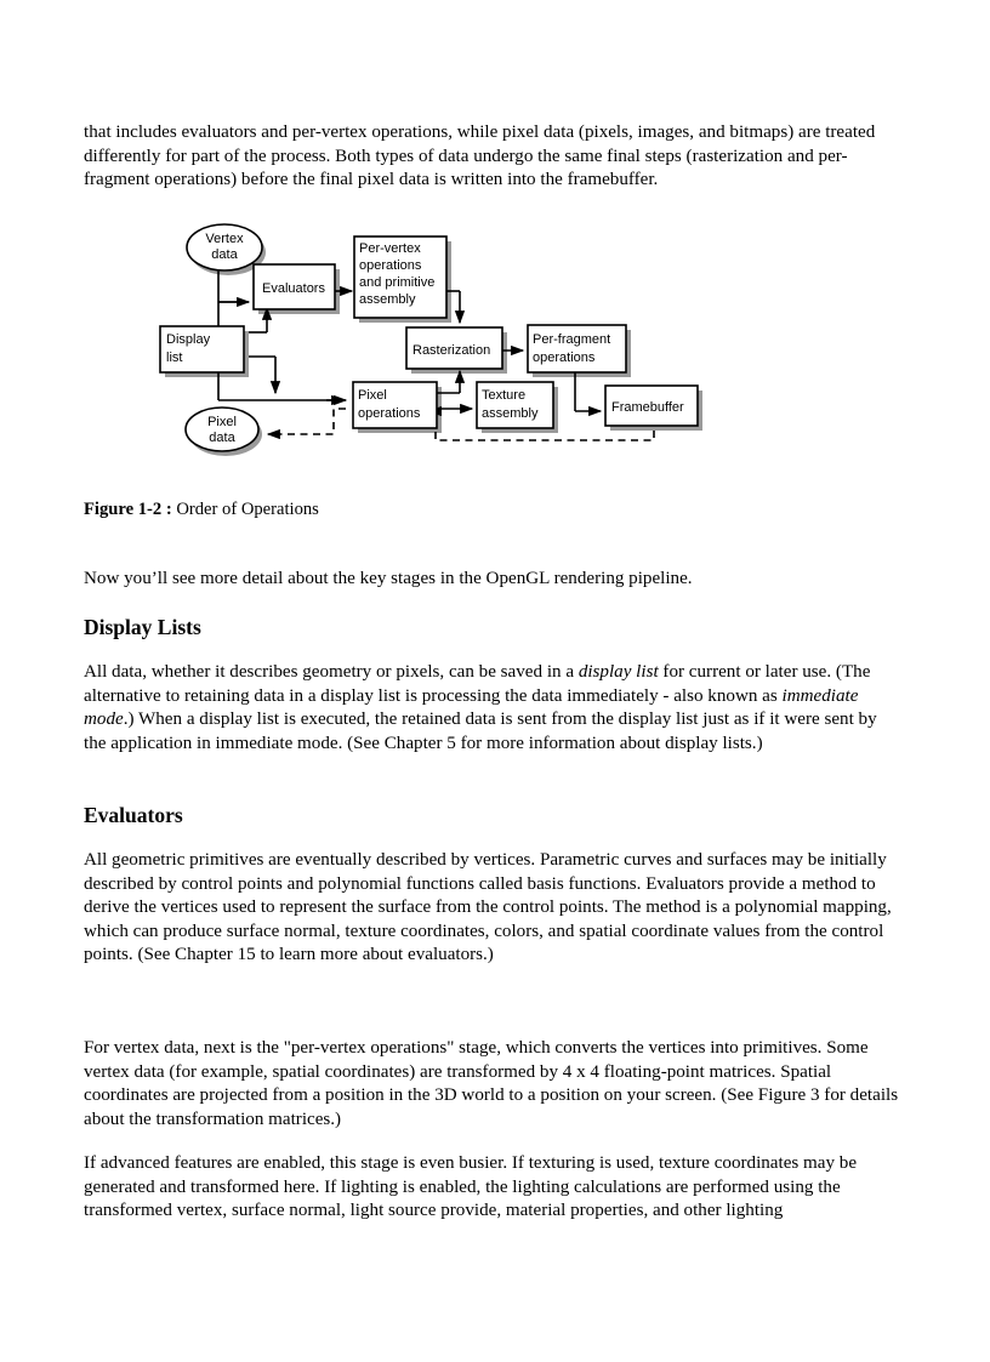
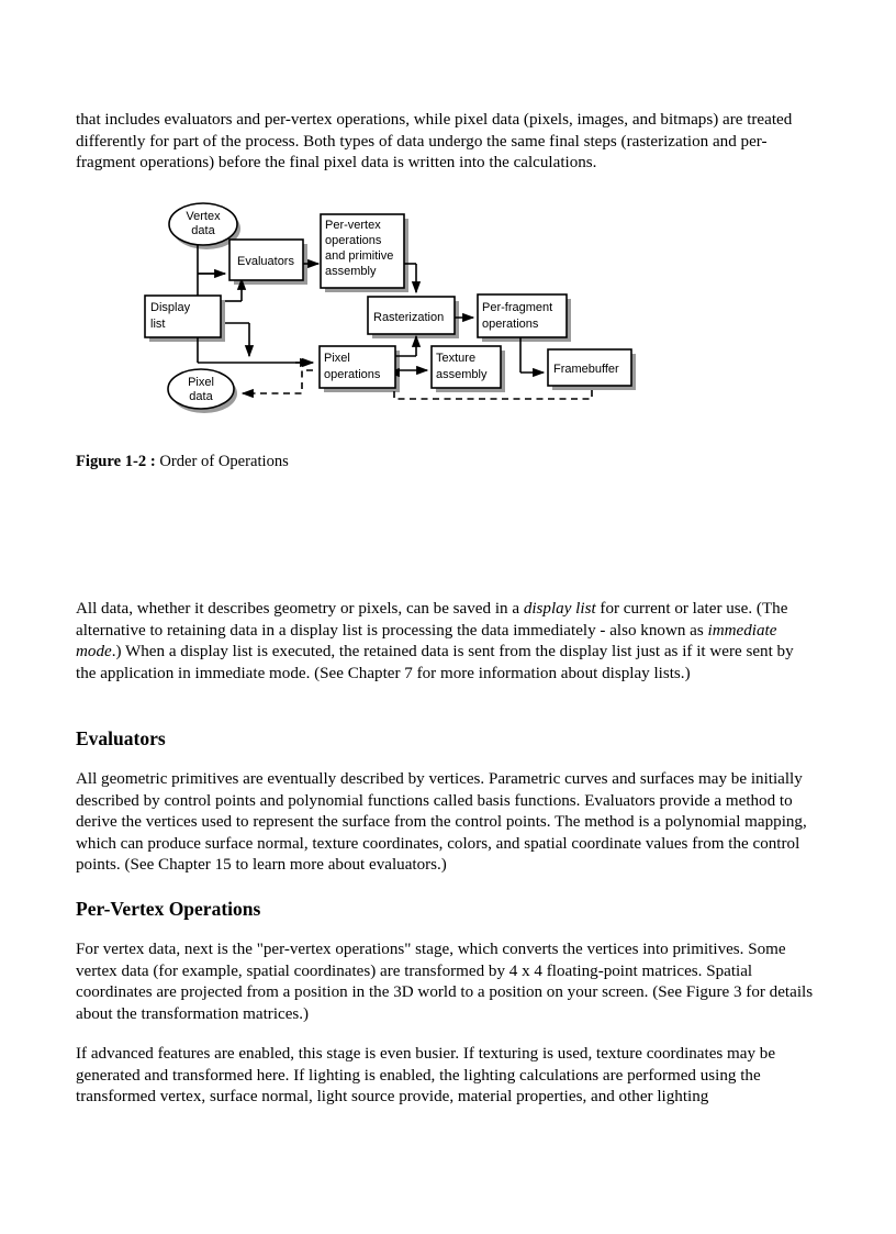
- that includes evaluators and per-vertex operations, while pixel data (pixels, images, and bitmaps) are treated differently for part of the process. Both types of data undergo the same final steps (rasterization and per-fragment operations) before the final pixel data is written into the framebuffer.
+ that includes evaluators and per-vertex operations, while pixel data (pixels, images, and bitmaps) are treated differently for part of the process. Both types of data undergo the same final steps (rasterization and per-fragment operations) before the final pixel data is written into the calculations.
  Vertex
  data
  Display
  list
  Pixel
  data
  Evaluators
  Per-vertex
  operations
  and primitive
  assembly
  Rasterization
  Per-fragment
  operations
  Pixel
  operations
  Texture
  assembly
  Framebuffer
  Figure 1-2 : Order of Operations
- Now you’ll see more detail about the key stages in the OpenGL rendering pipeline.
- Display Lists
- All data, whether it describes geometry or pixels, can be saved in a display list for current or later use. (The alternative to retaining data in a display list is processing the data immediately - also known as immediate mode.) When a display list is executed, the retained data is sent from the display list just as if it were sent by the application in immediate mode. (See Chapter 5 for more information about display lists.)
+ All data, whether it describes geometry or pixels, can be saved in a display list for current or later use. (The alternative to retaining data in a display list is processing the data immediately - also known as immediate mode.) When a display list is executed, the retained data is sent from the display list just as if it were sent by the application in immediate mode. (See Chapter 7 for more information about display lists.)
  Evaluators
  All geometric primitives are eventually described by vertices. Parametric curves and surfaces may be initially described by control points and polynomial functions called basis functions. Evaluators provide a method to derive the vertices used to represent the surface from the control points. The method is a polynomial mapping, which can produce surface normal, texture coordinates, colors, and spatial coordinate values from the control points. (See Chapter 15 to learn more about evaluators.)
+ Per-Vertex Operations
  For vertex data, next is the "per-vertex operations" stage, which converts the vertices into primitives. Some vertex data (for example, spatial coordinates) are transformed by 4 x 4 floating-point matrices. Spatial coordinates are projected from a position in the 3D world to a position on your screen. (See Figure 3 for details about the transformation matrices.)
  If advanced features are enabled, this stage is even busier. If texturing is used, texture coordinates may be generated and transformed here. If lighting is enabled, the lighting calculations are performed using the transformed vertex, surface normal, light source provide, material properties, and other lighting
